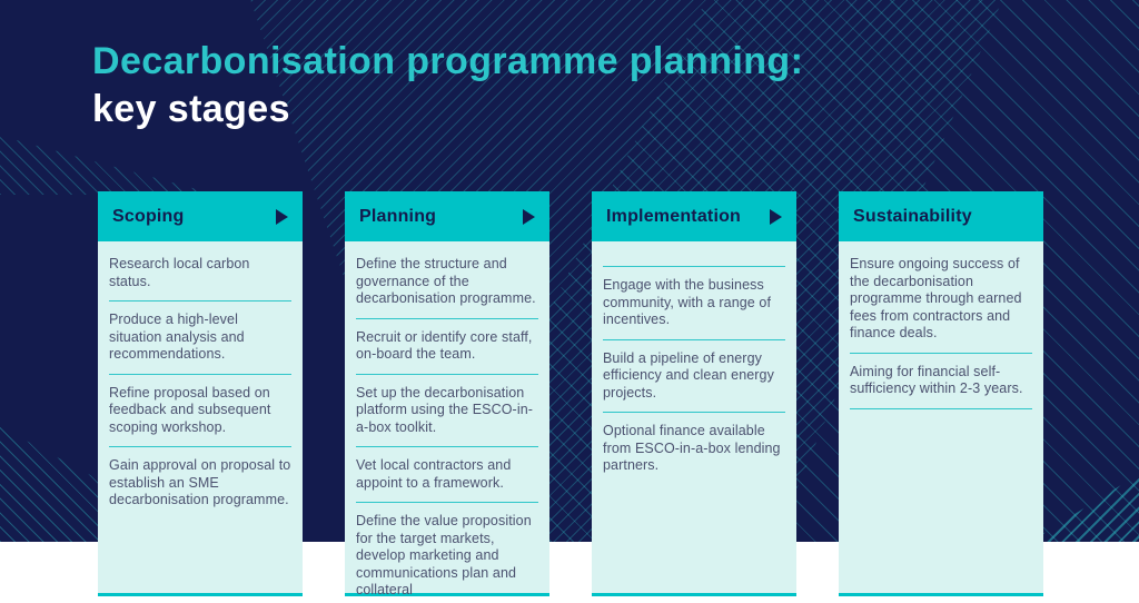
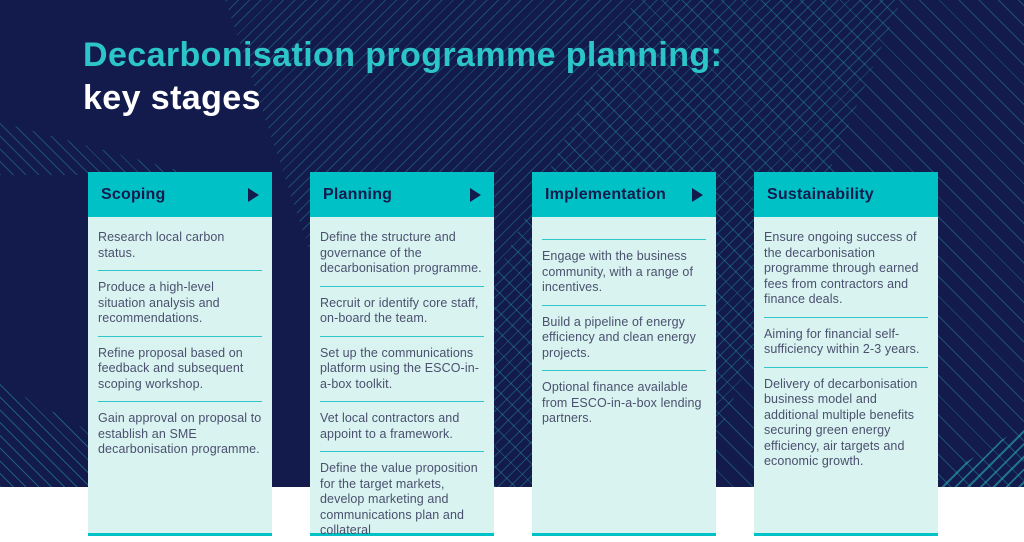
  Decarbonisation programme planning:
  key stages
  Scoping
  Research local carbon status.
  Produce a high-level situation analysis and recommendations.
  Refine proposal based on feedback and subsequent scoping workshop.
  Gain approval on proposal to establish an SME decarbonisation programme.
  Planning
  Define the structure and governance of the decarbonisation programme.
  Recruit or identify core staff, on-board the team.
- Set up the decarbonisation platform using the ESCO-in-a-box toolkit.
+ Set up the communications platform using the ESCO-in-a-box toolkit.
  Vet local contractors and appoint to a framework.
  Define the value proposition for the target markets, develop marketing and communications plan and collateral
  Implementation
  Engage with the business community, with a range of incentives.
  Build a pipeline of energy efficiency and clean energy projects.
  Optional finance available from ESCO-in-a-box lending partners.
  Sustainability
  Ensure ongoing success of the decarbonisation programme through earned fees from contractors and finance deals.
  Aiming for financial self-sufficiency within 2-3 years.
+ Delivery of decarbonisation business model and additional multiple benefits securing green energy efficiency, air targets and economic growth.
